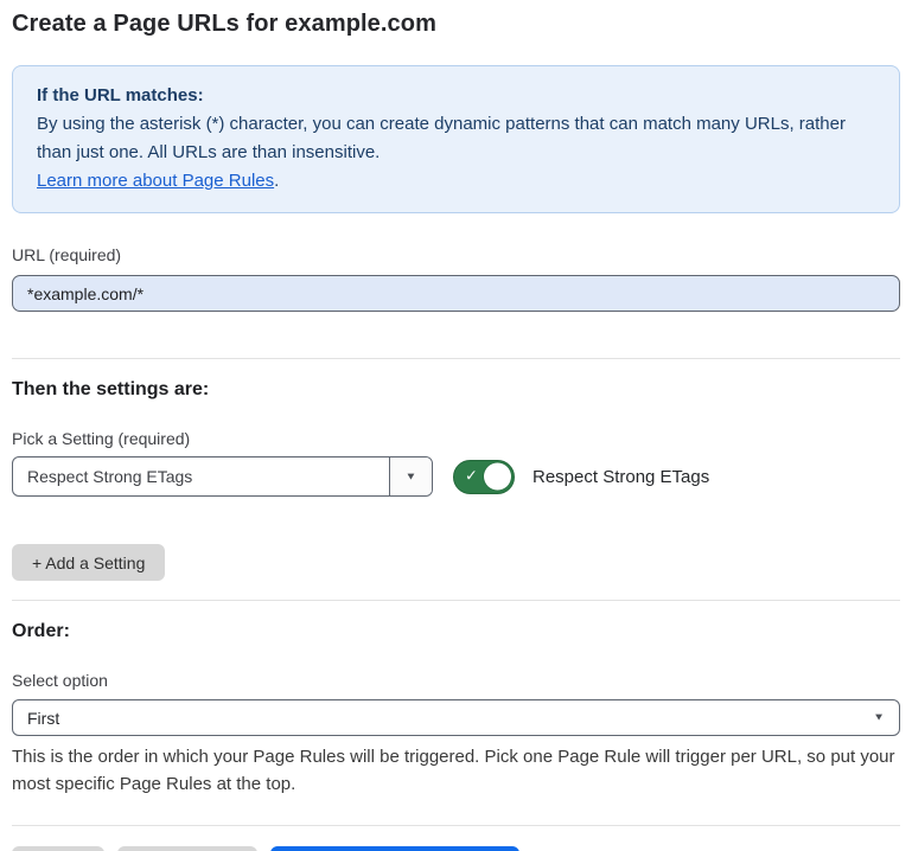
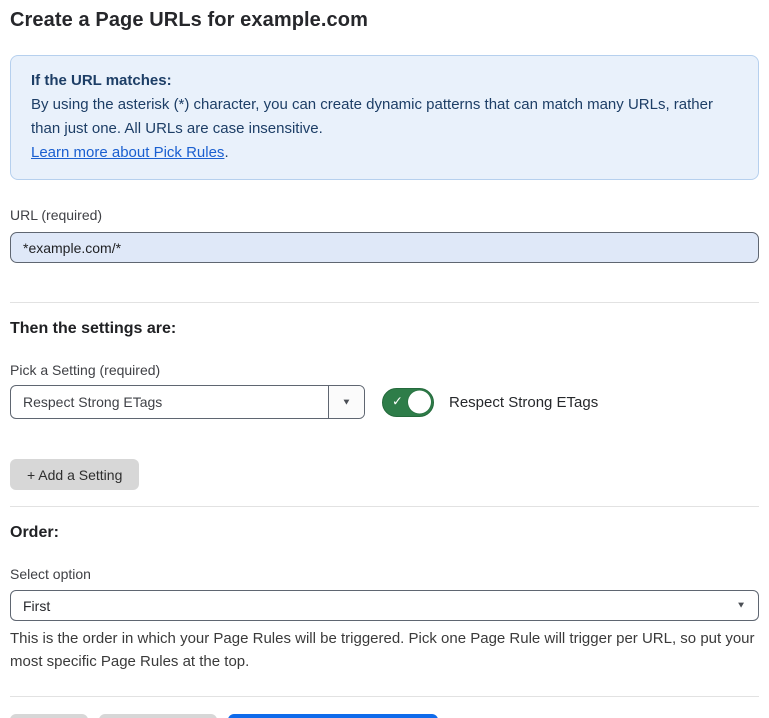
  Create a Page URLs for example.com
  If the URL matches:
- By using the asterisk (*) character, you can create dynamic patterns that can match many URLs, rather than just one. All URLs are than insensitive.
+ By using the asterisk (*) character, you can create dynamic patterns that can match many URLs, rather than just one. All URLs are case insensitive.
- Learn more about Page Rules.
+ Learn more about Pick Rules.
  URL (required)
  *example.com/*
  Then the settings are:
  Pick a Setting (required)
  Respect Strong ETags
  ▼
  ✓
  Respect Strong ETags
  + Add a Setting
  Order:
  Select option
  First
  ▼
  This is the order in which your Page Rules will be triggered. Pick one Page Rule will trigger per URL, so put your most specific Page Rules at the top.
